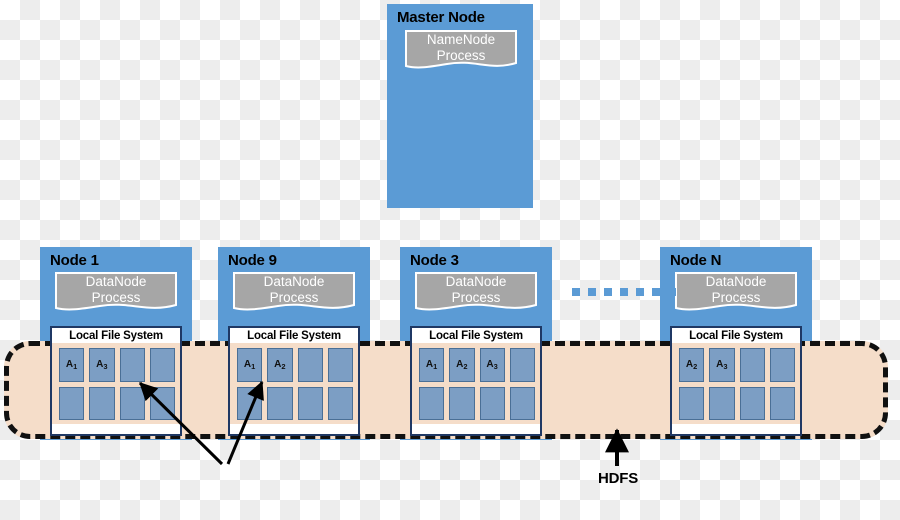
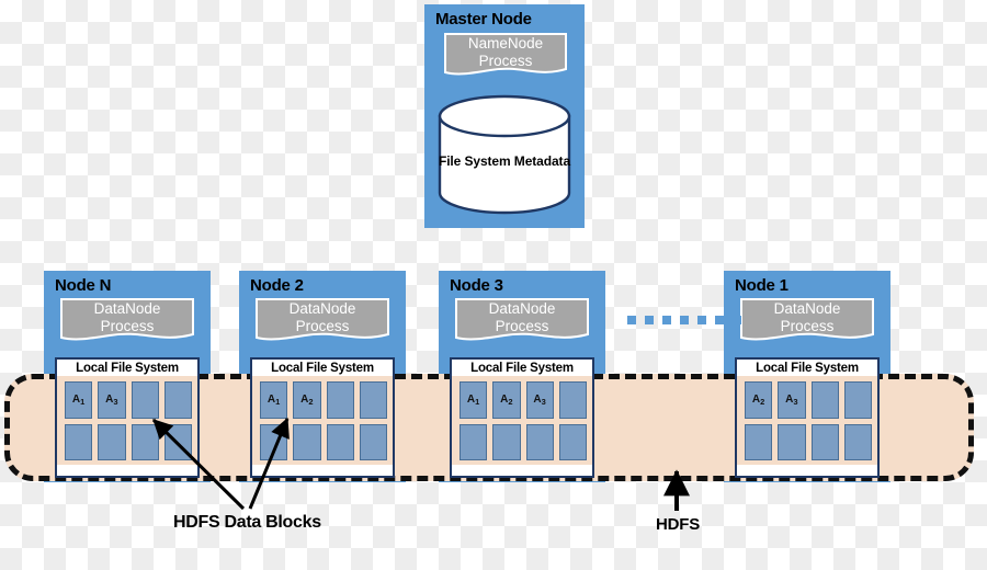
  Master Node
  NameNode
  Process
+ File System Metadata
- Node 1
+ Node N
  DataNode
  Process
  Local File System
  A
  1
  A
  3
- Node 9
+ Node 2
  DataNode
  Process
  Local File System
  A
  1
  A
  2
  Node 3
  DataNode
  Process
  Local File System
  A
  1
  A
  2
  A
  3
- Node N
+ Node 1
  DataNode
  Process
  Local File System
  A
  2
  A
  3
+ HDFS Data Blocks
  HDFS
